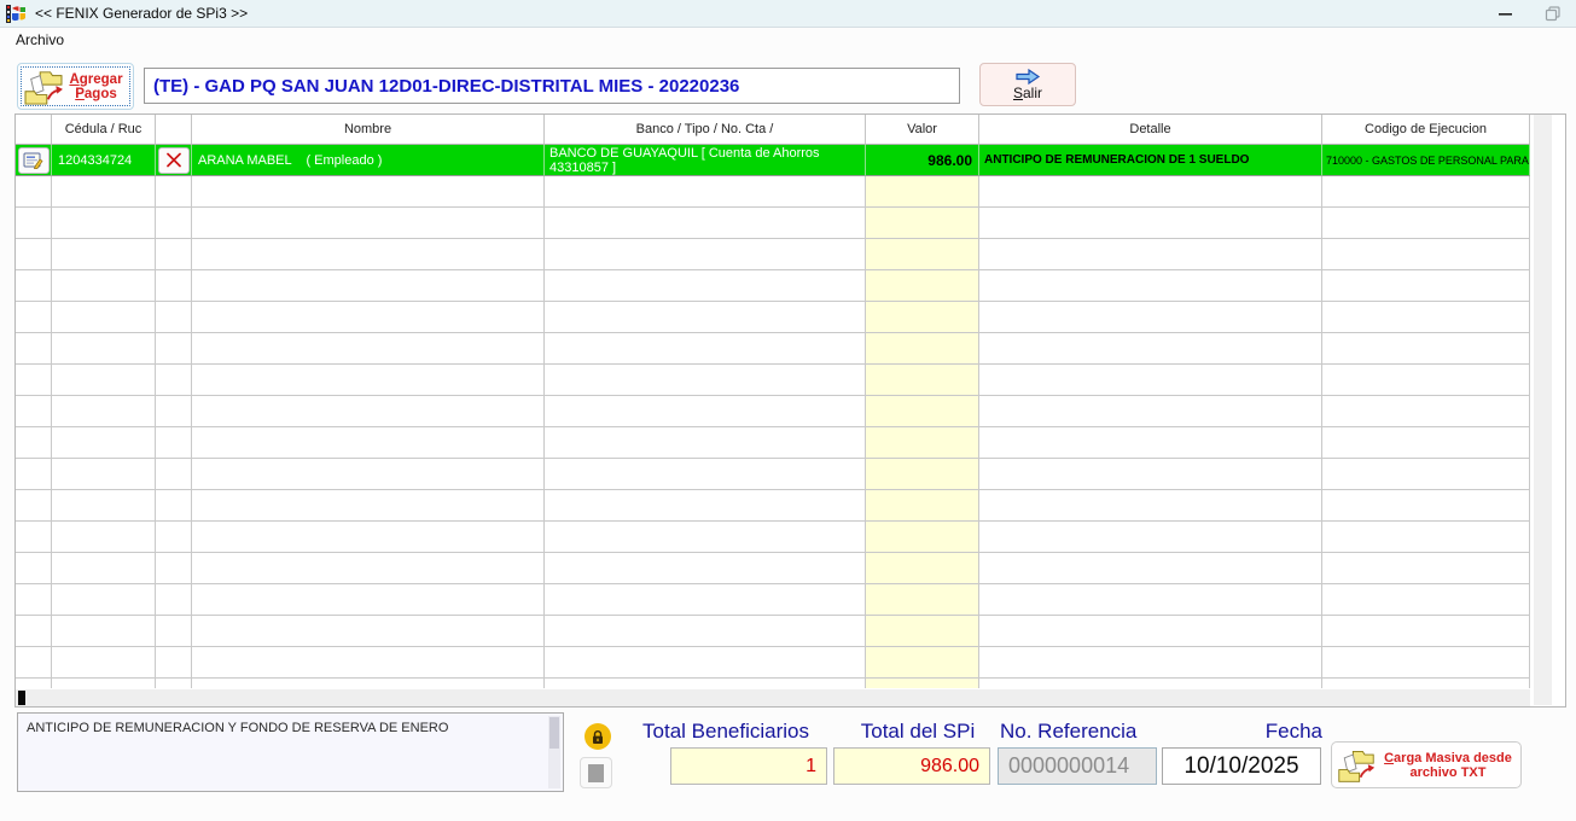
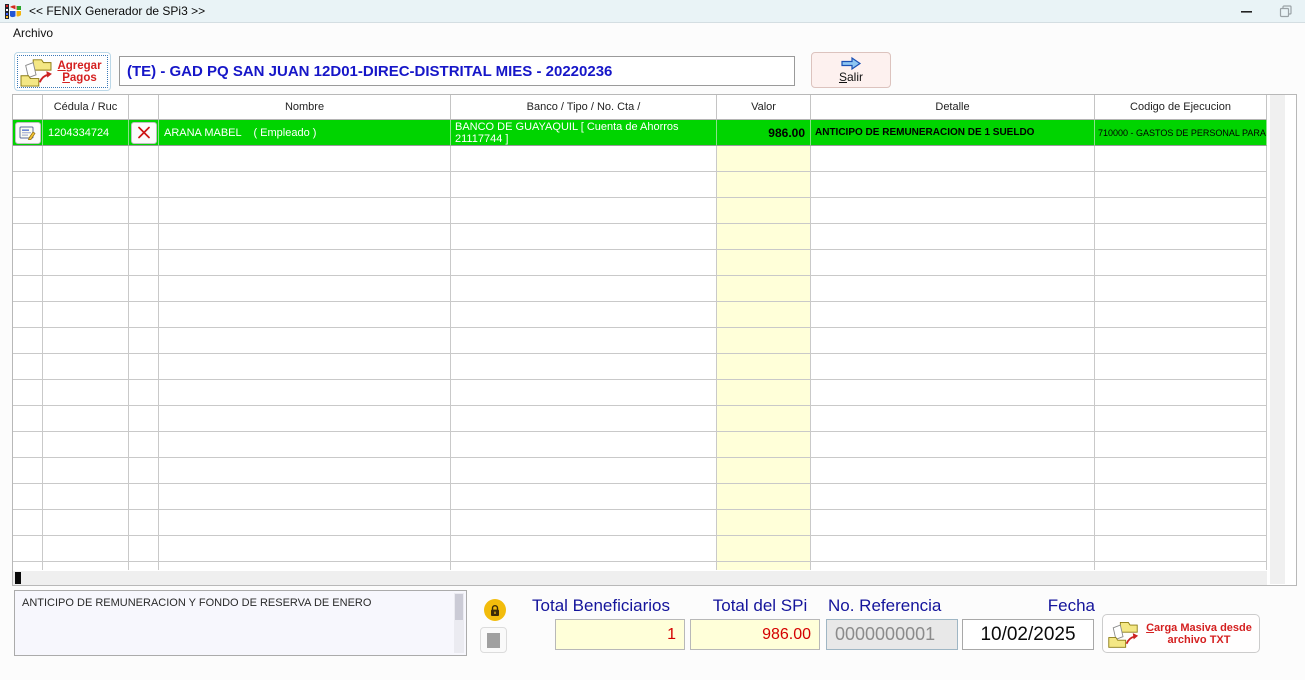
  << FENIX Generador de SPi3 >>
  Archivo
  Agregar
  Pagos
  (TE) - GAD PQ SAN JUAN 12D01-DIREC-DISTRITAL MIES - 20220236
  Salir
  Cédula / Ruc
  Nombre
  Banco / Tipo / No. Cta /
  Valor
  Detalle
  Codigo de Ejecucion
  1204334724
  ARANA MABEL ( Empleado )
- BANCO DE GUAYAQUIL [ Cuenta de Ahorros 43310857 ]
+ BANCO DE GUAYAQUIL [ Cuenta de Ahorros 21117744 ]
  986.00
  ANTICIPO DE REMUNERACION DE 1 SUELDO
  710000 - GASTOS DE PERSONAL PARA
  ANTICIPO DE REMUNERACION Y FONDO DE RESERVA DE ENERO
  Total Beneficiarios
  1
  Total del SPi
  986.00
  No. Referencia
- 0000000014
+ 0000000001
  Fecha
- 10/10/2025
+ 10/02/2025
  Carga Masiva desde archivo TXT
